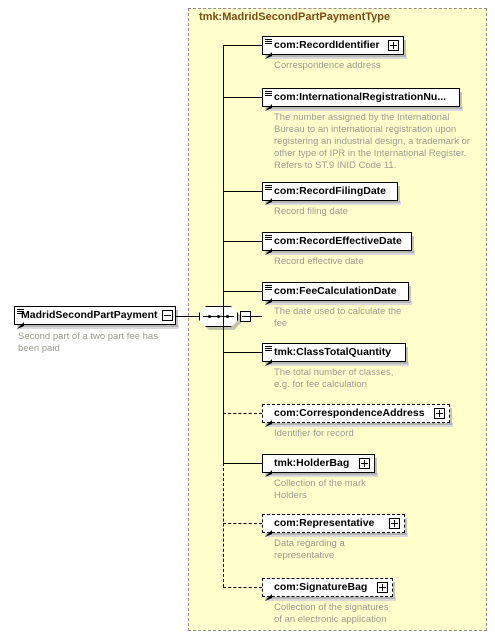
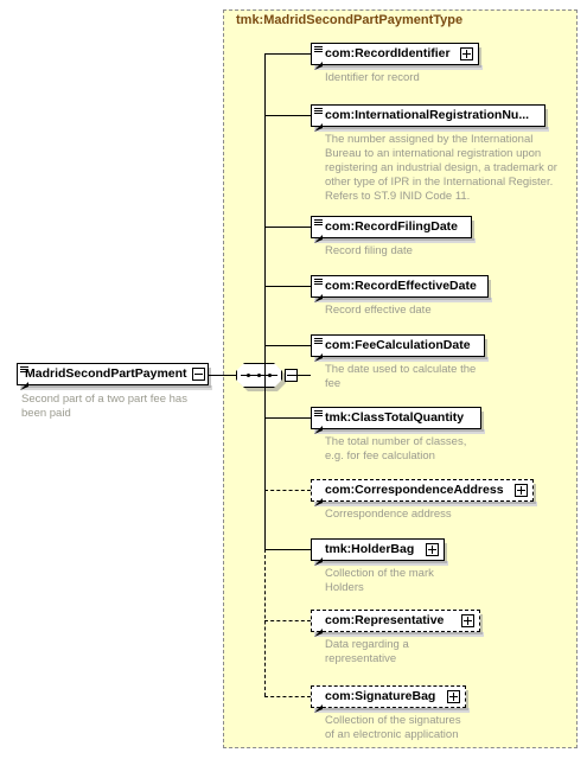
  tmk:MadridSecondPartPaymentType
  MadridSecondPartPayment
  Second part of a two part fee has
  been paid
  com:RecordIdentifier
- Correspondence address
+ Identifier for record
  com:InternationalRegistrationNu...
  The number assigned by the International
  Bureau to an international registration upon
  registering an industrial design, a trademark or
  other type of IPR in the International Register.
  Refers to ST.9 INID Code 11.
  com:RecordFilingDate
  Record filing date
  com:RecordEffectiveDate
  Record effective date
  com:FeeCalculationDate
  The date used to calculate the
  fee
  tmk:ClassTotalQuantity
  The total number of classes,
  e.g. for fee calculation
  com:CorrespondenceAddress
- Identifier for record
+ Correspondence address
  tmk:HolderBag
  Collection of the mark
  Holders
  com:Representative
  Data regarding a
  representative
  com:SignatureBag
  Collection of the signatures
  of an electronic application
